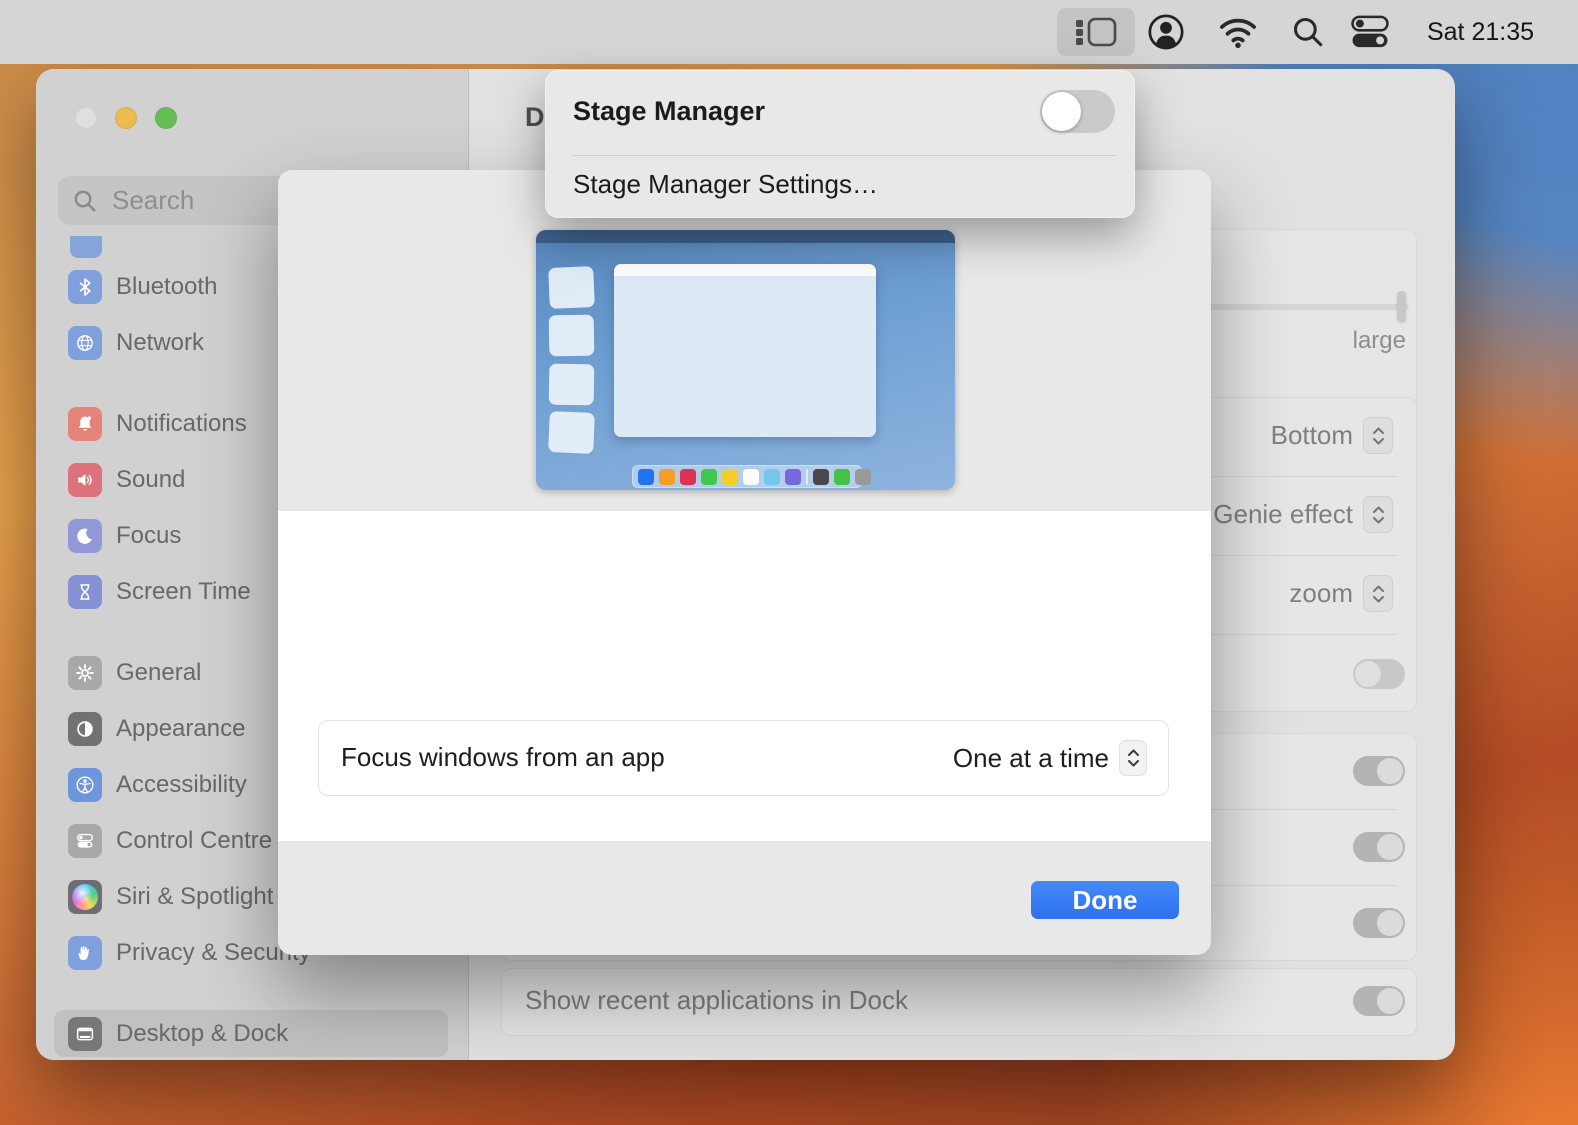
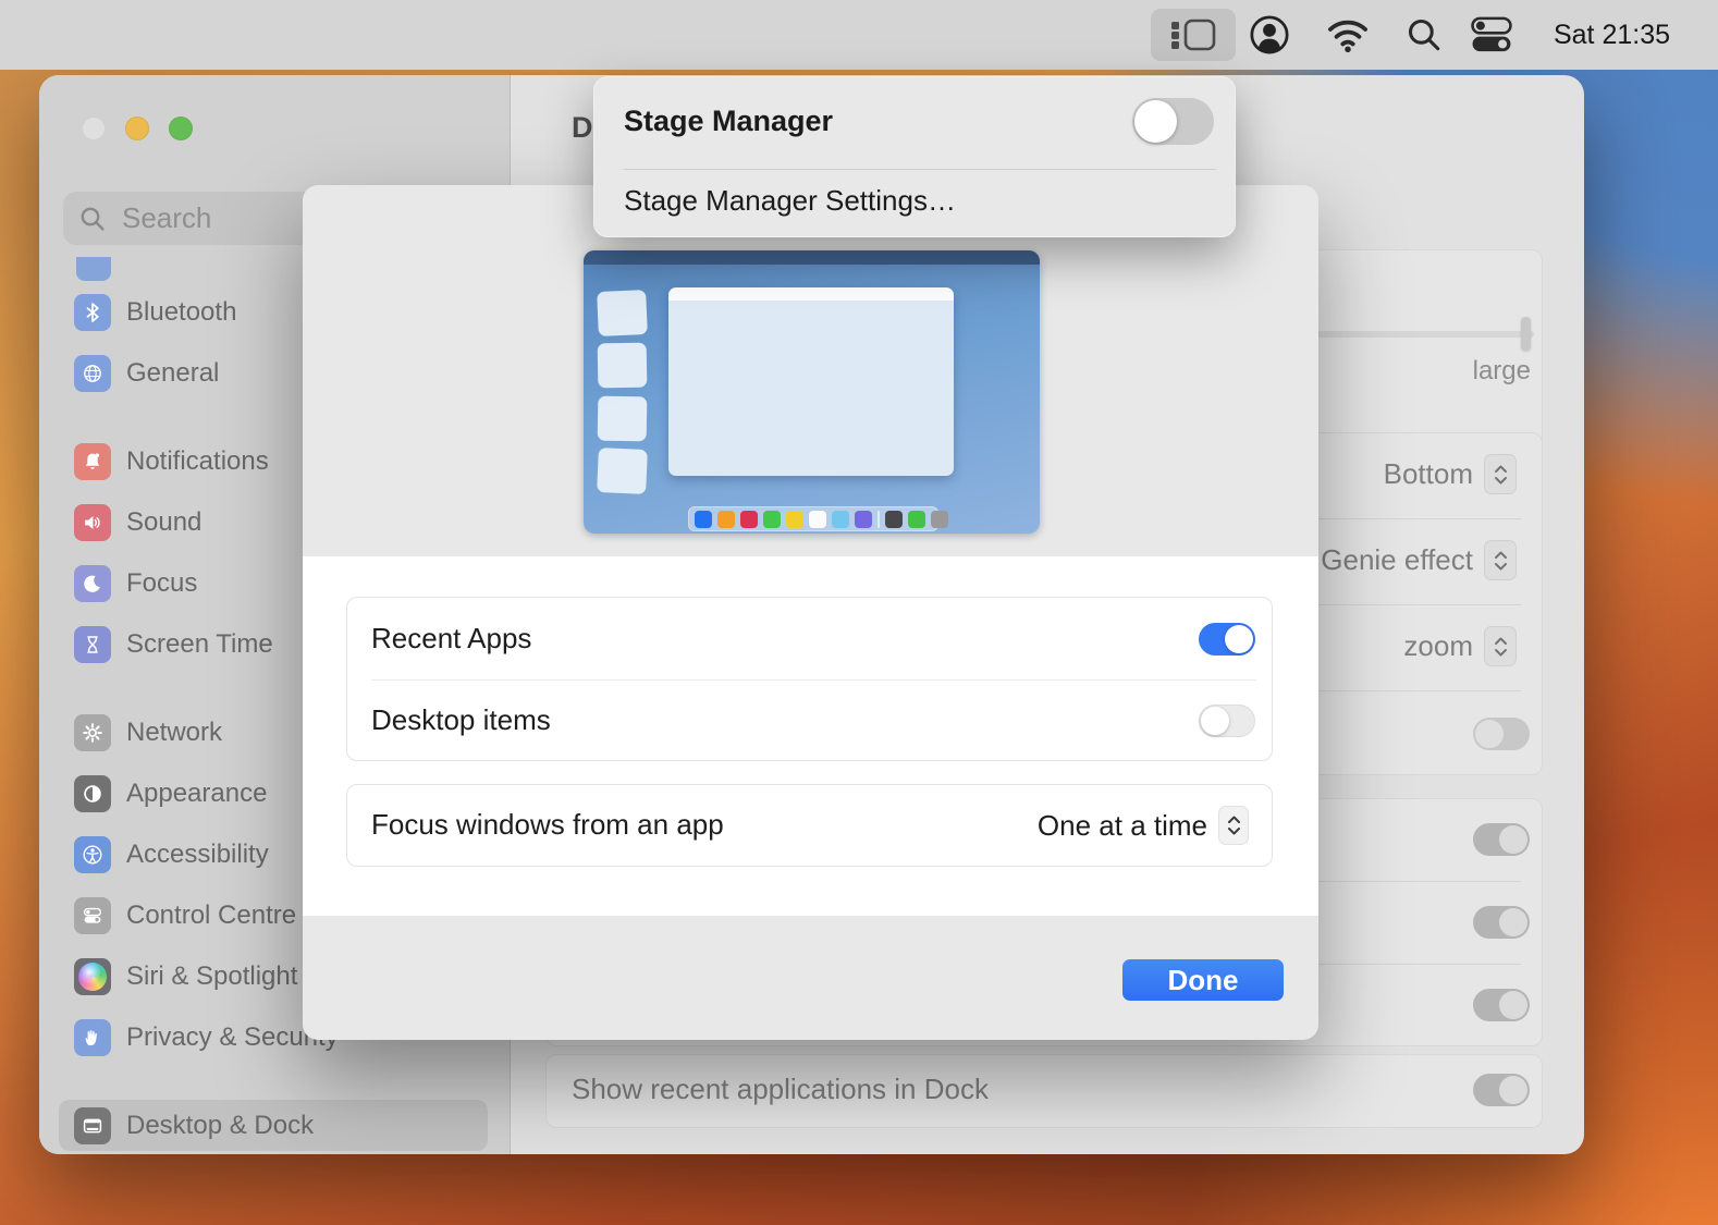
  Sat 21:35
  Search
  Bluetooth
- Network
+ General
  Notifications
  Sound
  Focus
  Screen Time
- General
+ Network
  Appearance
  Accessibility
  Control Centre
  Siri & Spotlight
  Privacy & Secur
  Desktop & Dock
  large
  Bottom
  Genie effect
  zoom
  Show recent applications in Dock
+ Recent Apps
+ Desktop items
  Focus windows from an app
  One at a time
  Done
  Stage Manager
  Stage Manager Settings…
